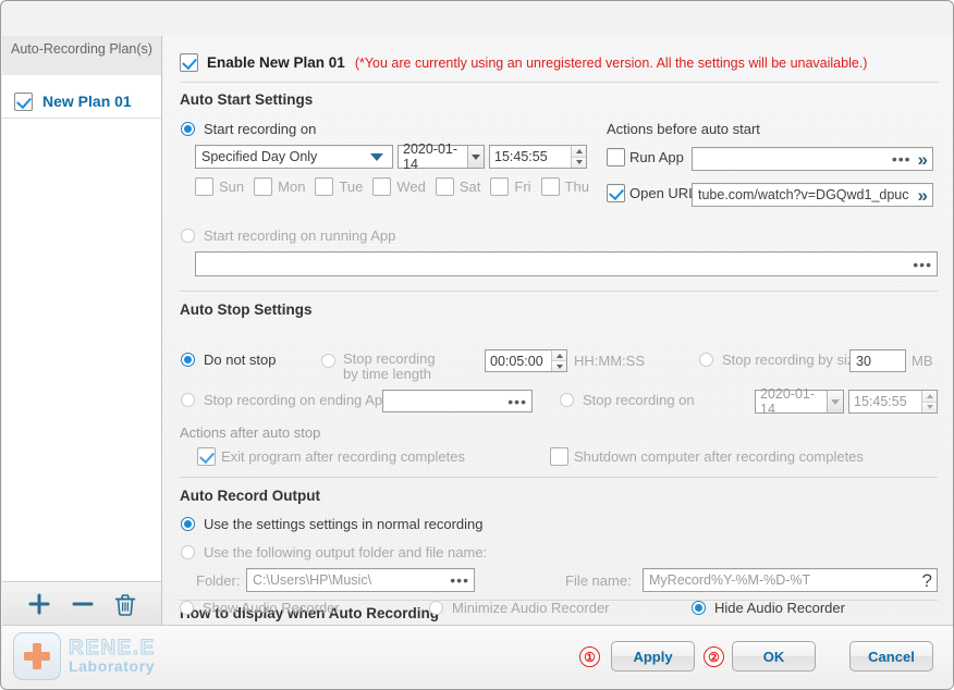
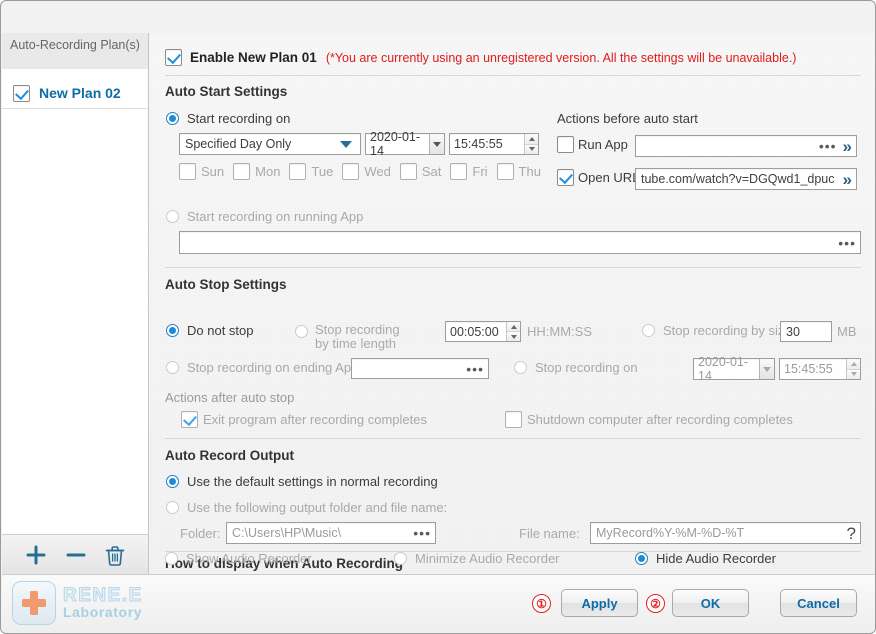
  Auto-Recording Plan(s)
- New Plan 01
+ New Plan 02
  Enable New Plan 01
  (*You are currently using an unregistered version. All the settings will be unavailable.)
  Auto Start Settings
  Start recording on
  Specified Day Only
  2020-01-14
  15:45:55
  Sun
  Mon
  Tue
  Wed
  Sat
  Fri
  Thu
  Actions before auto start
  Run App
  •••
  »
  Open UR
  tube.com/watch?v=DGQwd1_dpuc
  »
  Start recording on running App
  •••
  Auto Stop Settings
  Do not stop
  Stop recording by time length
  00:05:00
  HH:MM:SS
  Stop recording by si
  30
  MB
  Stop recording on ending Ap
  •••
  Stop recording on
  2020-01-14
  15:45:55
  Actions after auto stop
  Exit program after recording completes
  Shutdown computer after recording completes
  Auto Record Output
- Use the settings settings in normal recording
+ Use the default settings in normal recording
  Use the following output folder and file name:
  Folder:
  C:\Users\HP\Music\
  •••
  File name:
  MyRecord%Y-%M-%D-%T
  ?
  ow to display when Auto Recordin
  Show Audio Recorder
  Minimize Audio Recorder
  Hide Audio Recorder
  RENE.E
  Laboratory
  ①
  Apply
  ②
  OK
  Cancel
